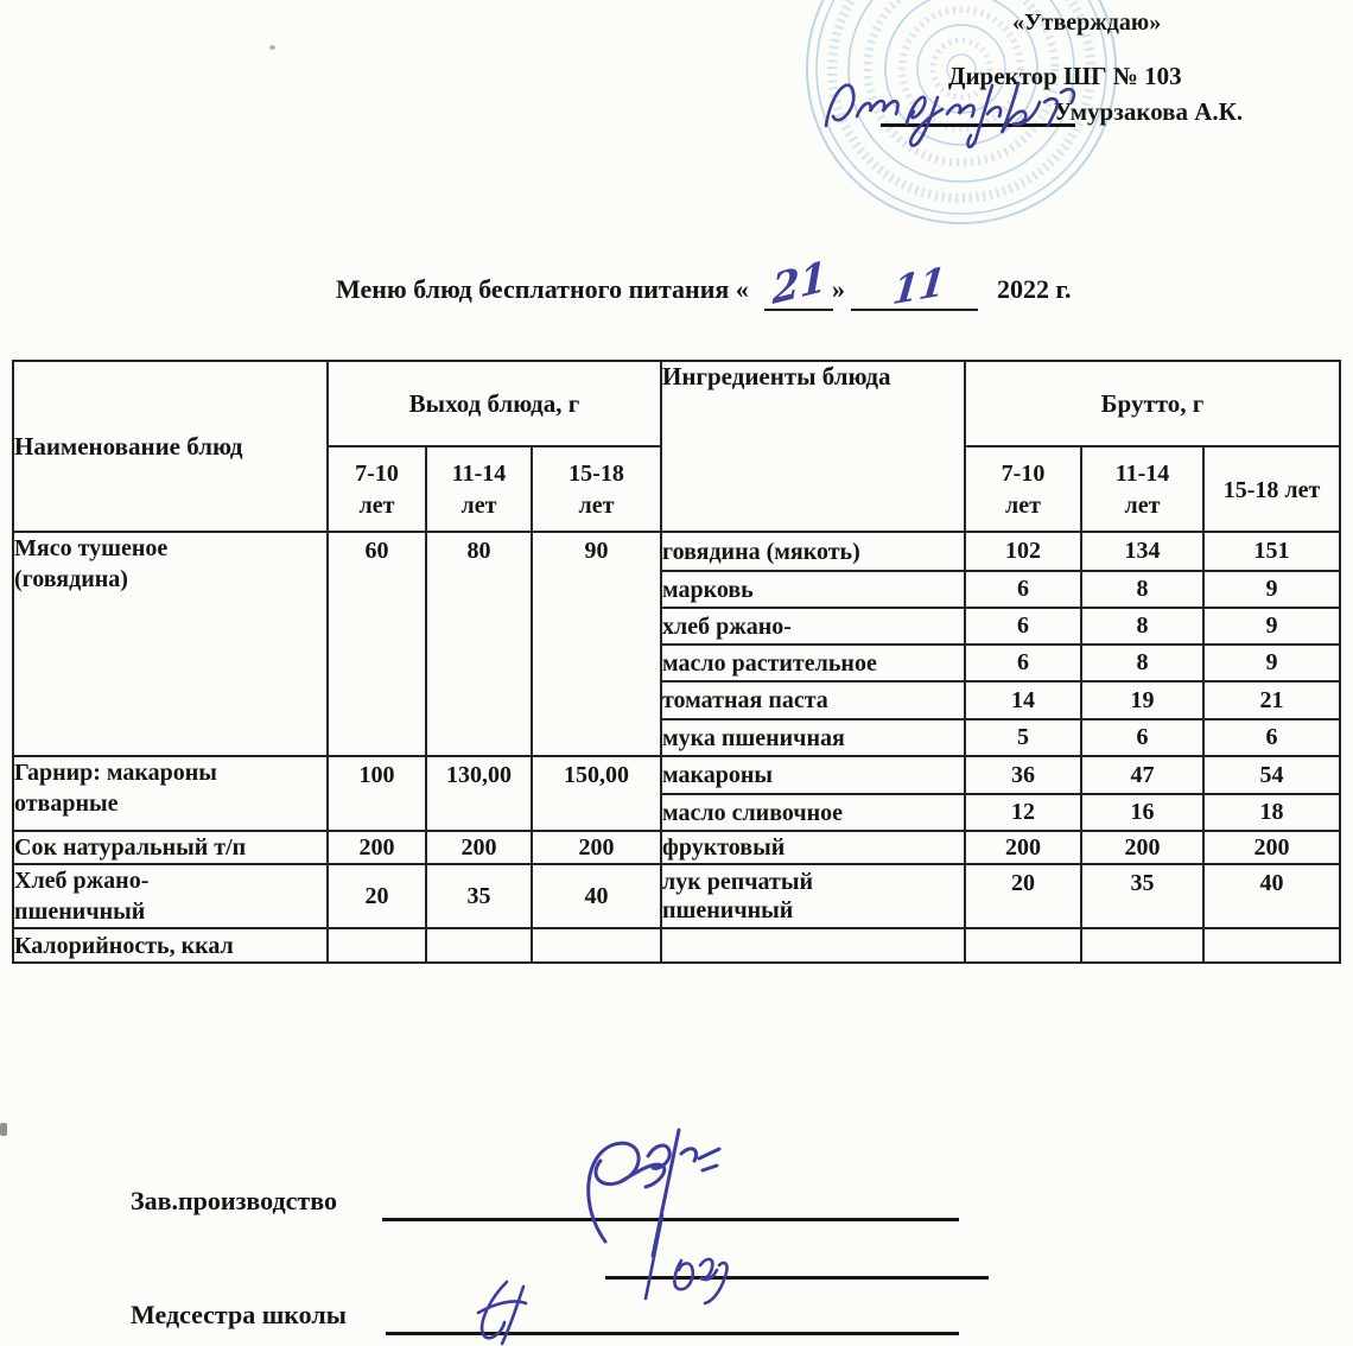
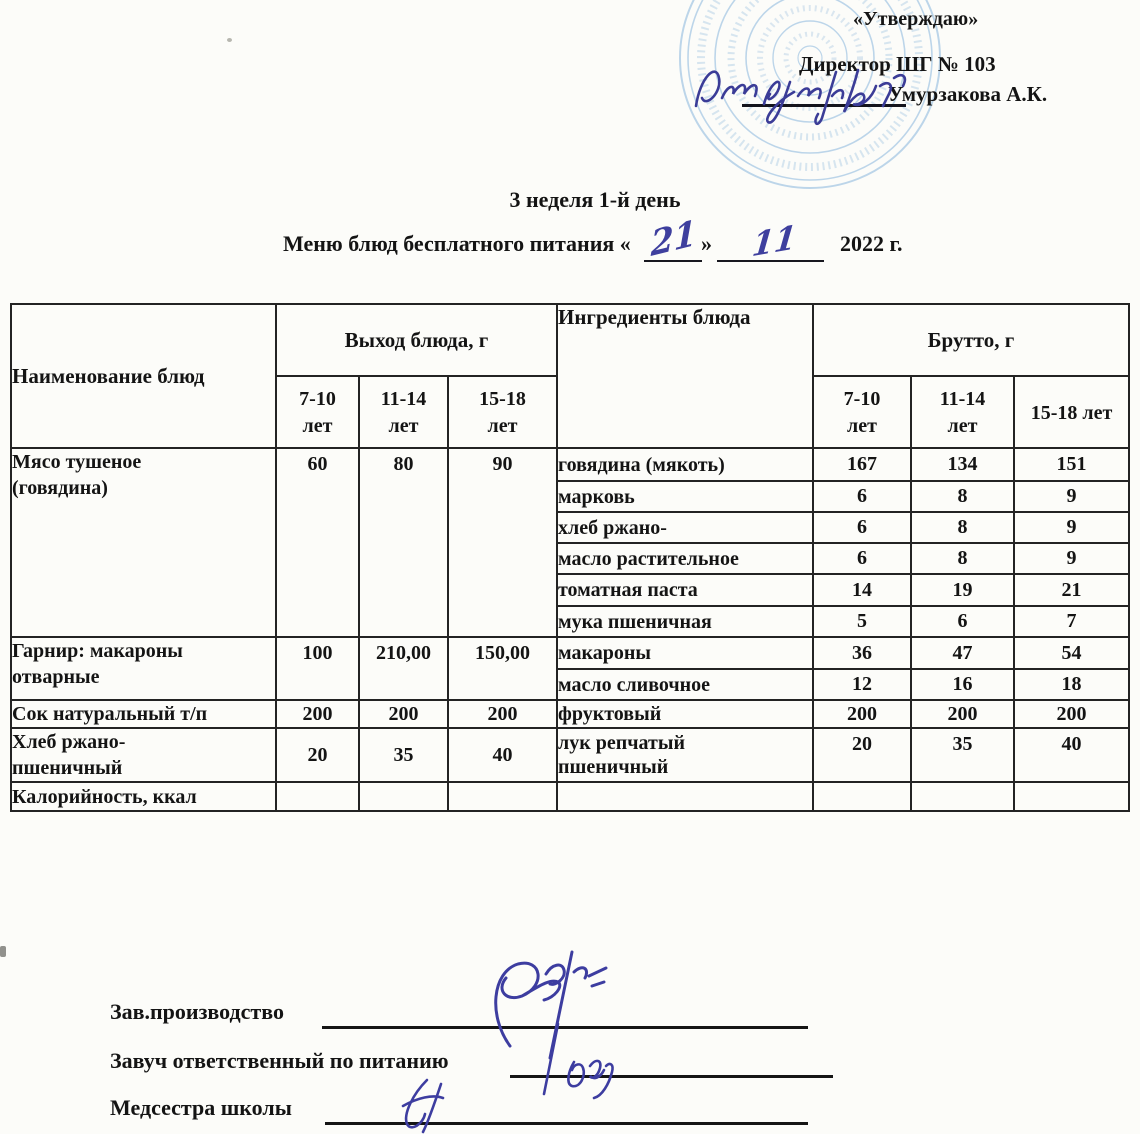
  «Утверждаю»
  Директор ШГ № 103
  Умурзакова А.К.
+ 3 неделя 1-й день
  Меню блюд бесплатного питания «
  »
  2022 г.
  Наименование блюд	Выход блюда, г	Ингредиенты блюда	Брутто, г
  7-10 лет	11-14 лет	15-18 лет	7-10 лет	11-14 лет	15-18 лет
- Мясо тушеное (говядина)	60	80	90	говядина (мякоть)	102	134	151
+ Мясо тушеное (говядина)	60	80	90	говядина (мякоть)	167	134	151
  марковь	6	8	9
  хлеб ржано-	6	8	9
  масло растительное	6	8	9
  томатная паста	14	19	21
- мука пшеничная	5	6	6
+ мука пшеничная	5	6	7
- Гарнир: макароны отварные	100	130,00	150,00	макароны	36	47	54
+ Гарнир: макароны отварные	100	210,00	150,00	макароны	36	47	54
  масло сливочное	12	16	18
  Сок натуральный т/п	200	200	200	фруктовый	200	200	200
  Хлеб ржано- пшеничный	20	35	40	лук репчатый пшеничный	20	35	40
  Калорийность, ккал
  Зав.производство
+ Завуч ответственный по питанию
  Медсестра школы
